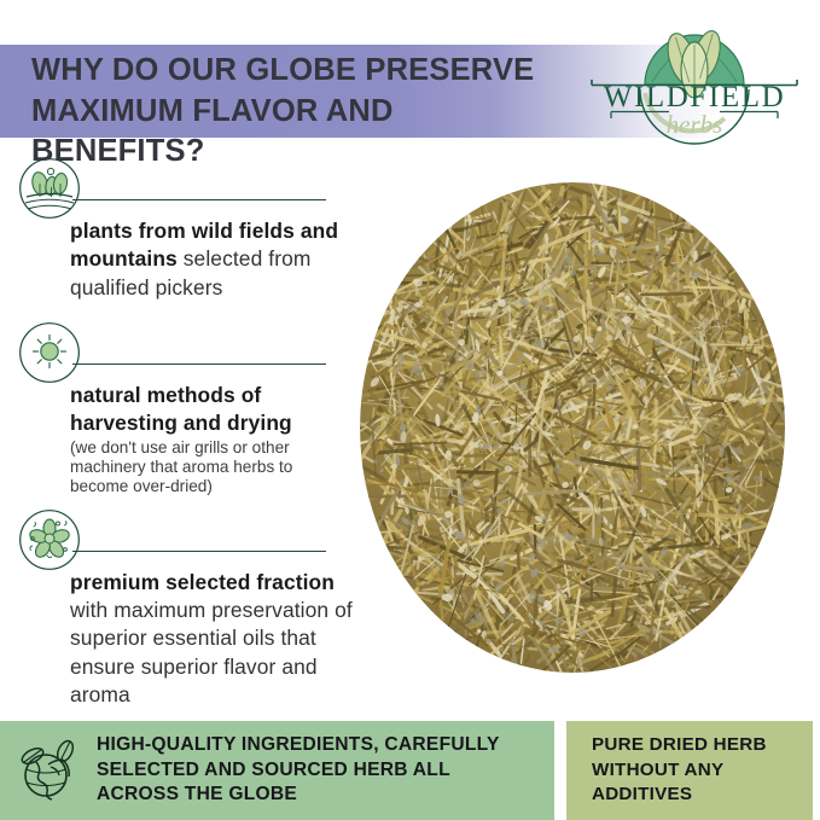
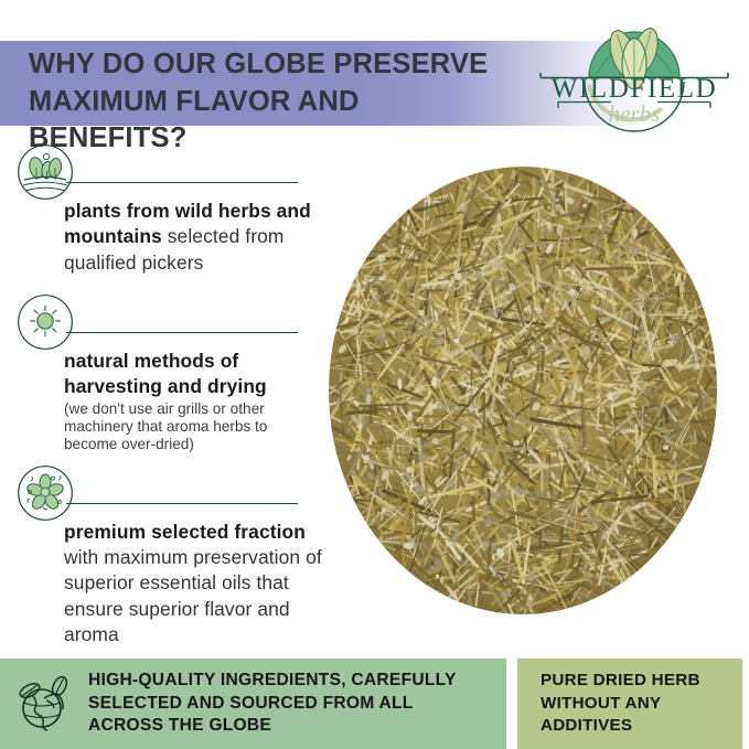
  WHY DO OUR GLOBE PRESERVE
  MAXIMUM FLAVOR AND BENEFITS?
  WILDFIELD
  herbs
- plants from wild fields and mountains selected from qualified pickers
+ plants from wild herbs and mountains selected from qualified pickers
  natural methods of harvesting and drying
  (we don't use air grills or other machinery that aroma herbs to become over-dried)
  premium selected fraction with maximum preservation of superior essential oils that ensure superior flavor and aroma
  HIGH-QUALITY INGREDIENTS, CAREFULLY
- SELECTED AND SOURCED HERB ALL
+ SELECTED AND SOURCED FROM ALL
  ACROSS THE GLOBE
  PURE DRIED HERB
  WITHOUT ANY
  ADDITIVES
